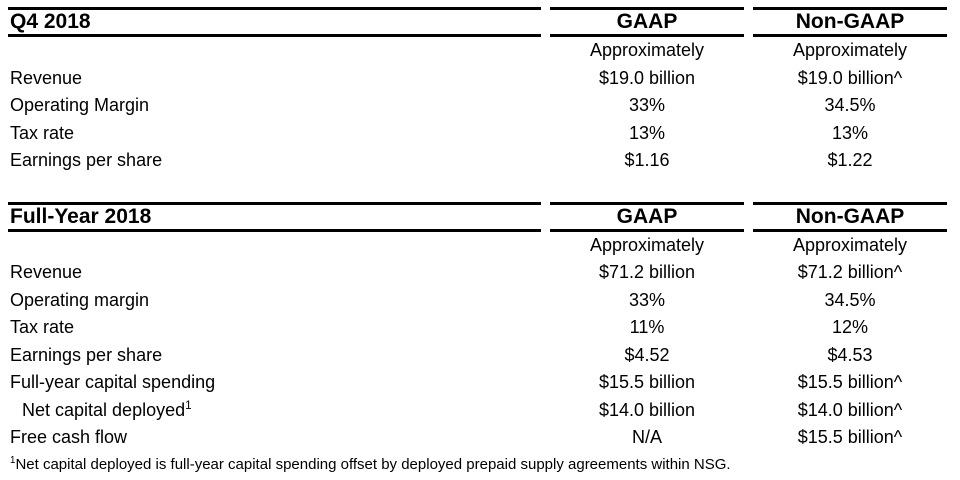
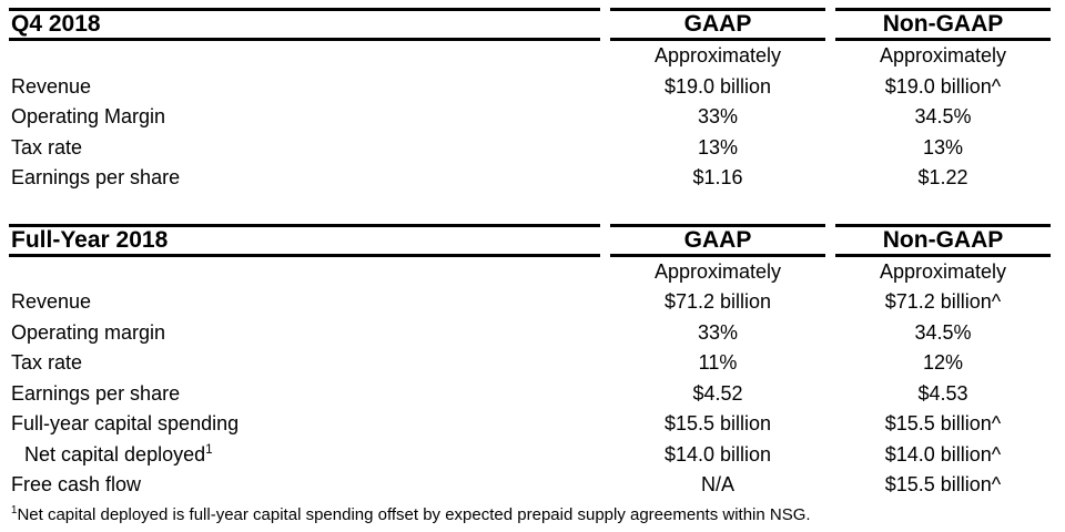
  Q4 2018
  GAAP
  Non-GAAP
  Approximately
  Approximately
  Revenue
  $19.0 billion
  $19.0 billion^
  Operating Margin
  33%
  34.5%
  Tax rate
  13%
  13%
  Earnings per share
  $1.16
  $1.22
  Full-Year 2018
  GAAP
  Non-GAAP
  Approximately
  Approximately
  Revenue
  $71.2 billion
  $71.2 billion^
  Operating margin
  33%
  34.5%
  Tax rate
  11%
  12%
  Earnings per share
  $4.52
  $4.53
  Full-year capital spending
  $15.5 billion
  $15.5 billion^
  Net capital deployed1
  $14.0 billion
  $14.0 billion^
  Free cash flow
  N/A
  $15.5 billion^
- 1Net capital deployed is full-year capital spending offset by deployed prepaid supply agreements within NSG.
+ 1Net capital deployed is full-year capital spending offset by expected prepaid supply agreements within NSG.
